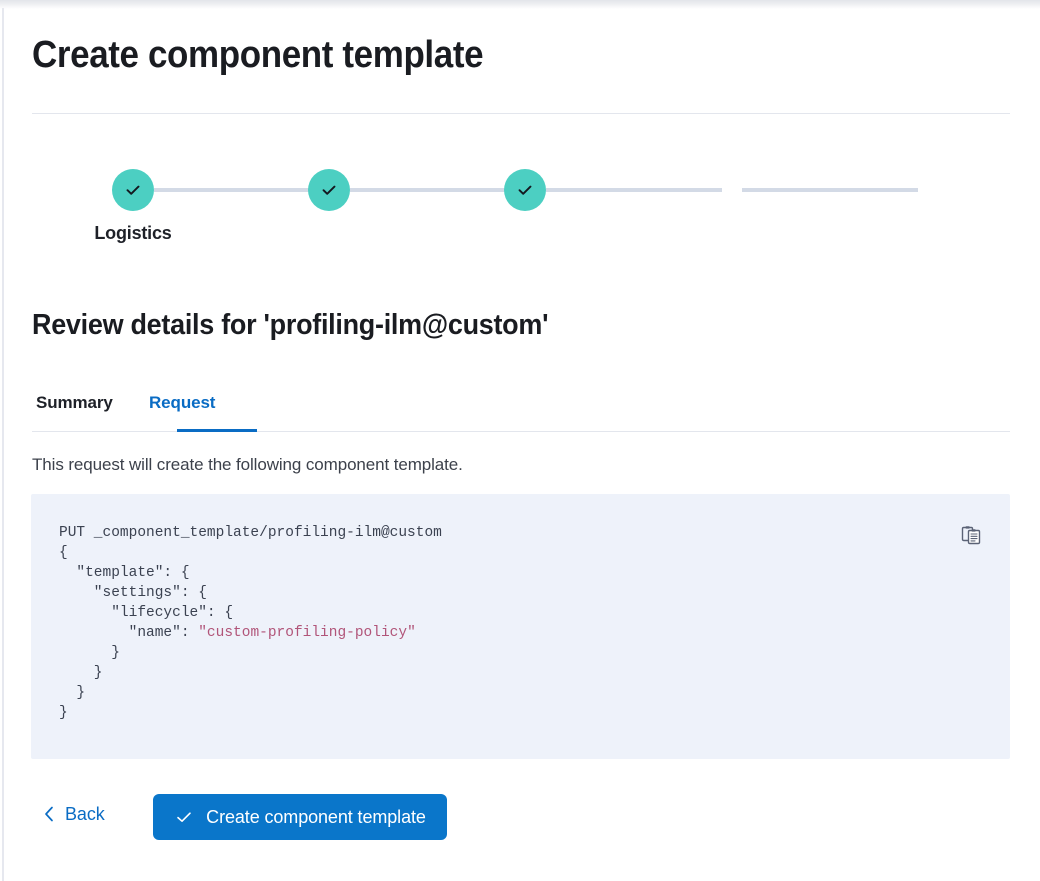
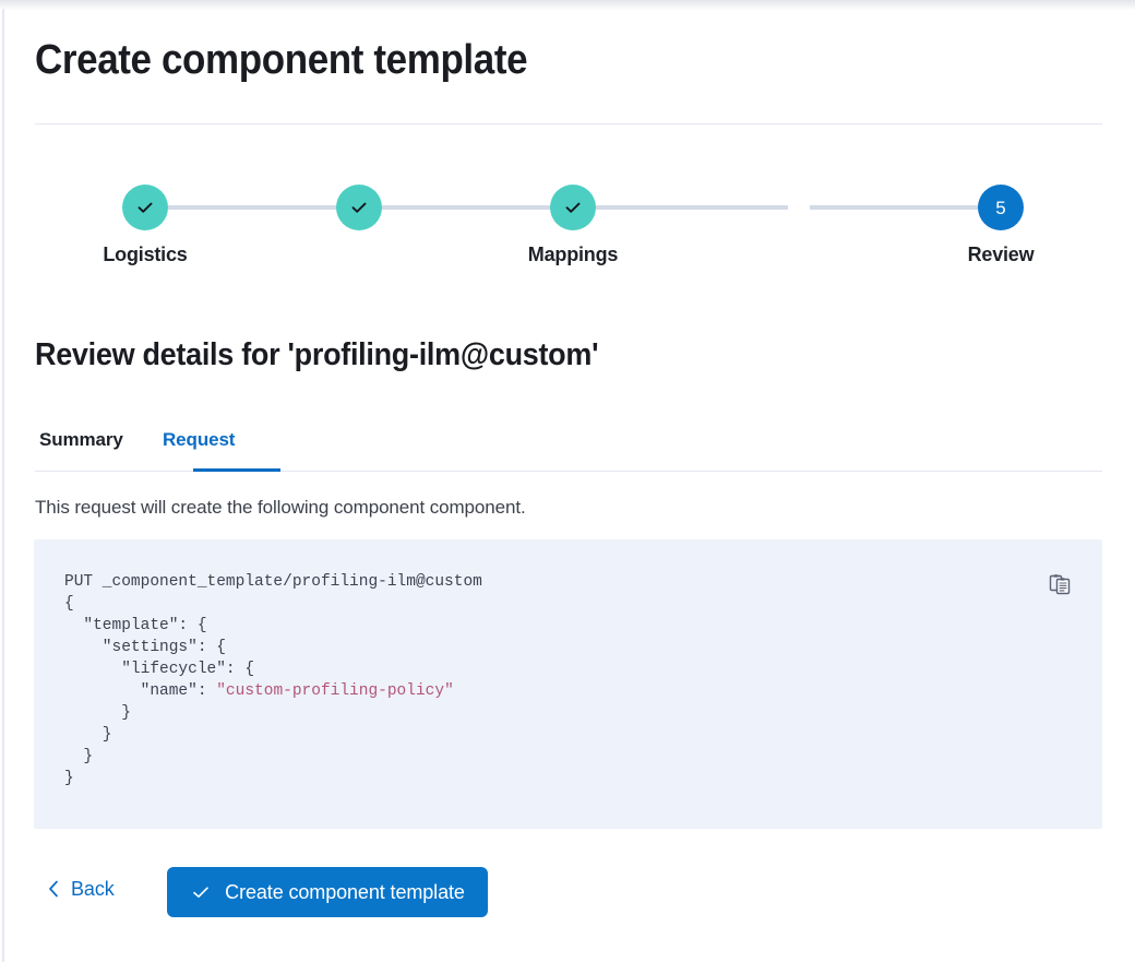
  Create component template
  Logistics
+ Mappings
+ 5
+ Review
  Review details for 'profiling-ilm@custom'
  Summary
  Request
- This request will create the following component template.
+ This request will create the following component component.
  PUT _component_template/profiling-ilm@custom { "template": { "settings": { "lifecycle": { "name": "custom-profiling-policy" } } } }
  Back
  Create component template
